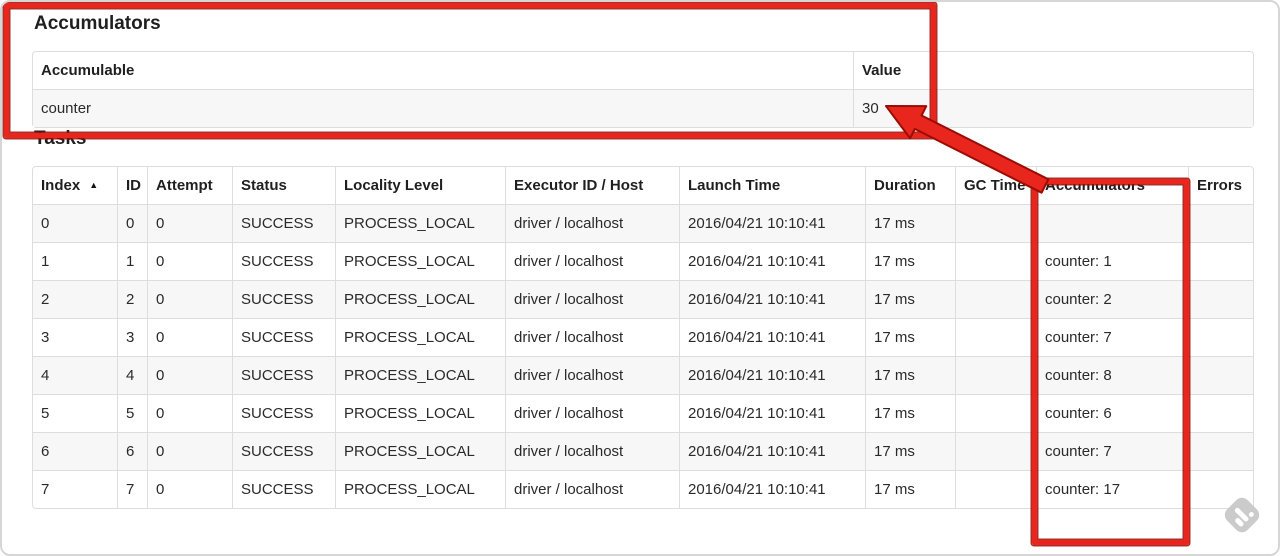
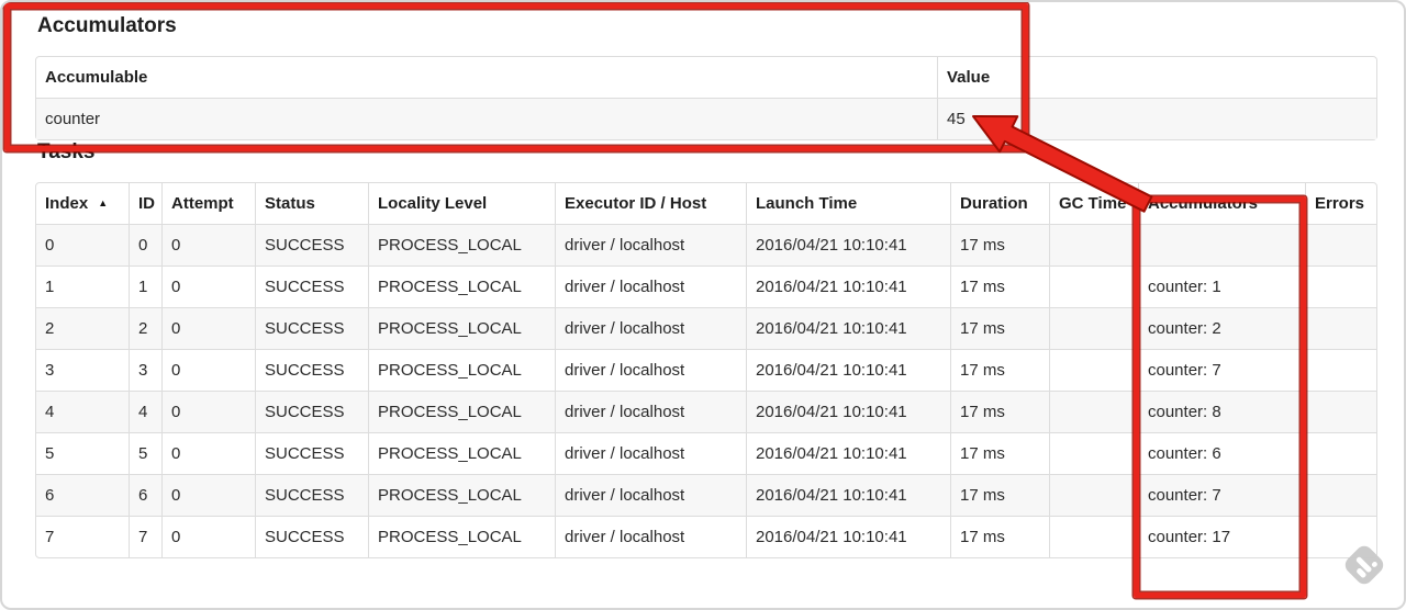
  Accumulators
  Accumulable	Value
- counter	30
+ counter	45
  Tasks
  Index ▲	ID	Attempt	Status	Locality Level	Executor ID / Host	Launch Time	Duration	GC Time	Accumulators	Errors
  0	0	0	SUCCESS	PROCESS_LOCAL	driver / localhost	2016/04/21 10:10:41	17 ms
  1	1	0	SUCCESS	PROCESS_LOCAL	driver / localhost	2016/04/21 10:10:41	17 ms		counter: 1
  2	2	0	SUCCESS	PROCESS_LOCAL	driver / localhost	2016/04/21 10:10:41	17 ms		counter: 2
  3	3	0	SUCCESS	PROCESS_LOCAL	driver / localhost	2016/04/21 10:10:41	17 ms		counter: 7
  4	4	0	SUCCESS	PROCESS_LOCAL	driver / localhost	2016/04/21 10:10:41	17 ms		counter: 8
  5	5	0	SUCCESS	PROCESS_LOCAL	driver / localhost	2016/04/21 10:10:41	17 ms		counter: 6
  6	6	0	SUCCESS	PROCESS_LOCAL	driver / localhost	2016/04/21 10:10:41	17 ms		counter: 7
  7	7	0	SUCCESS	PROCESS_LOCAL	driver / localhost	2016/04/21 10:10:41	17 ms		counter: 17
